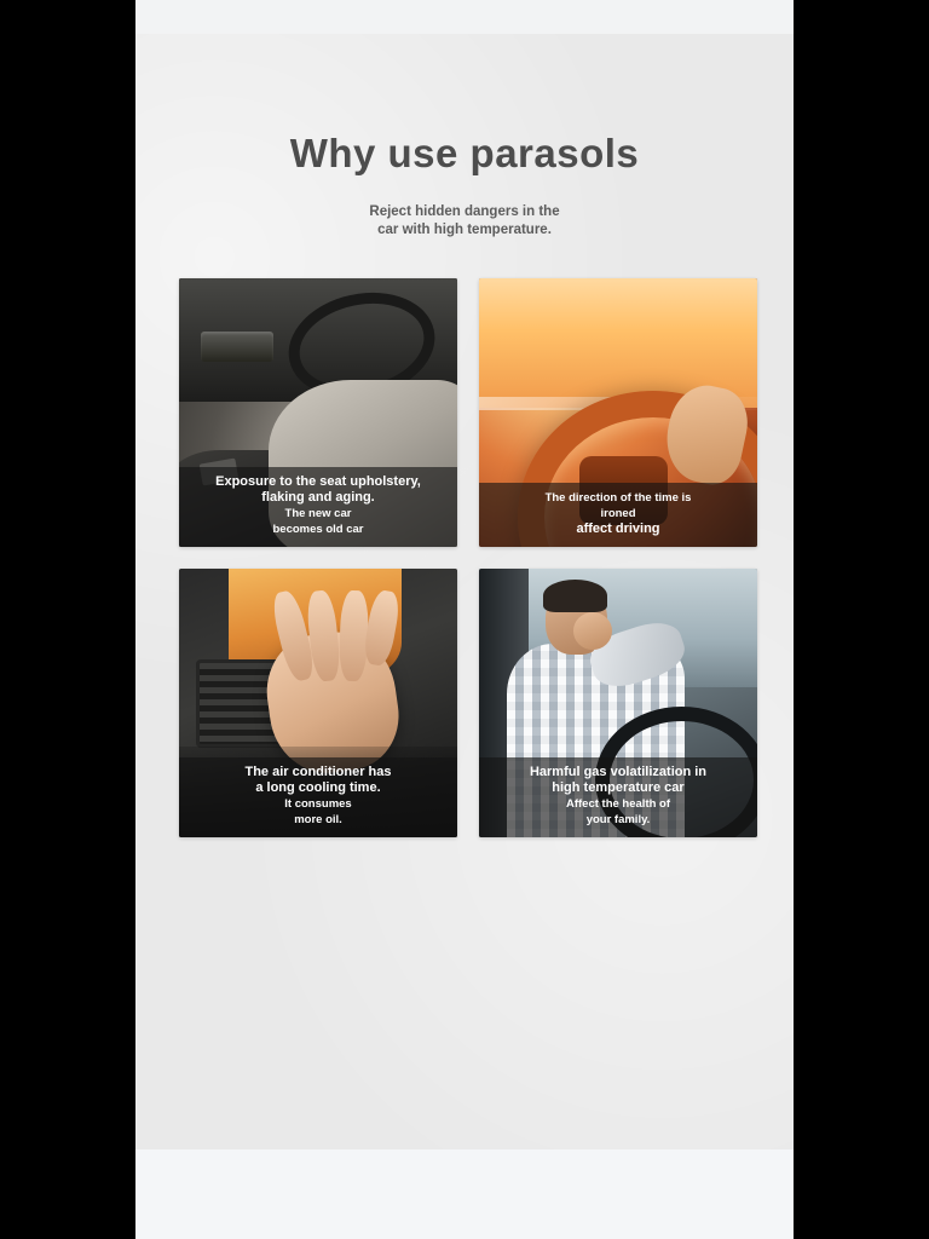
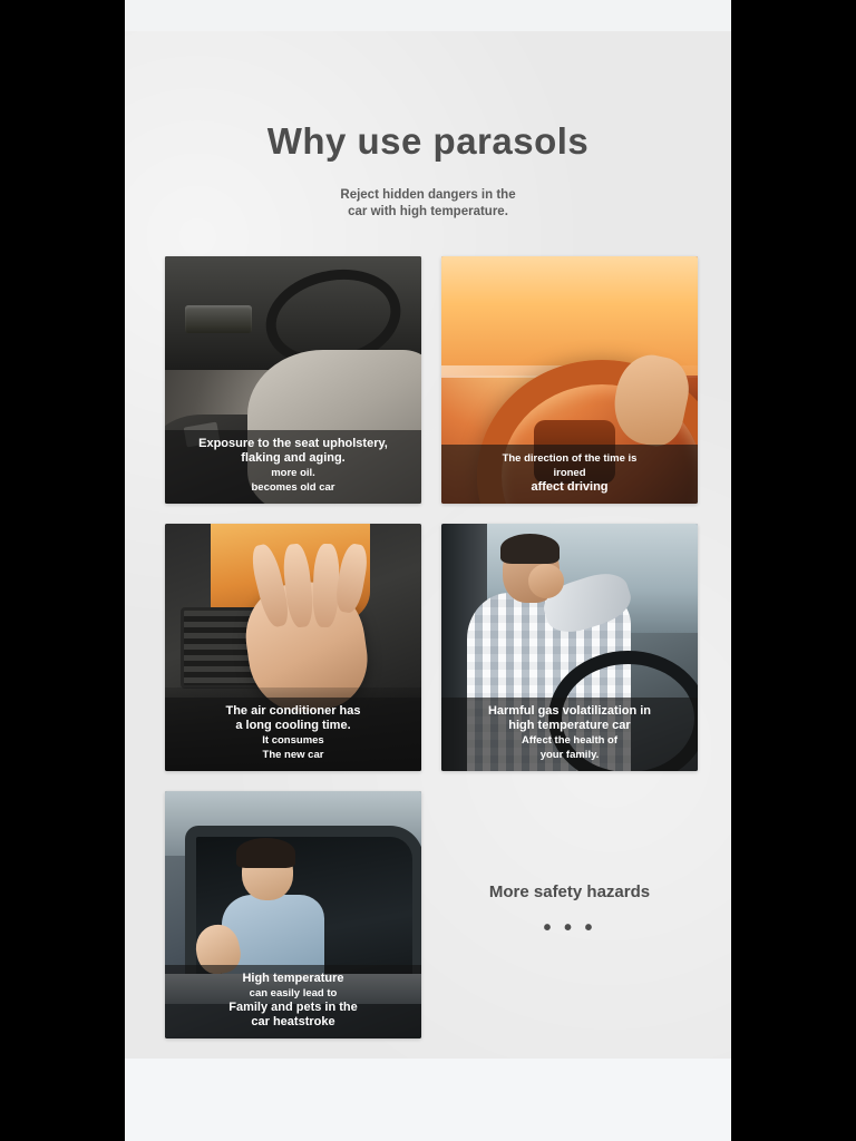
  Why use parasols
  Reject hidden dangers in the
  car with high temperature.
  Exposure to the seat upholstery,
  flaking and aging.
- The new car
+ more oil.
  becomes old car
  The direction of the time is
  ironed
  affect driving
  The air conditioner has
  a long cooling time.
  It consumes
- more oil.
+ The new car
  Harmful gas volatilization in
  high temperature car
  Affect the health of
  your family.
+ High temperature
+ can easily lead to
+ Family and pets in the
+ car heatstroke
+ More safety hazards
+ • • •
